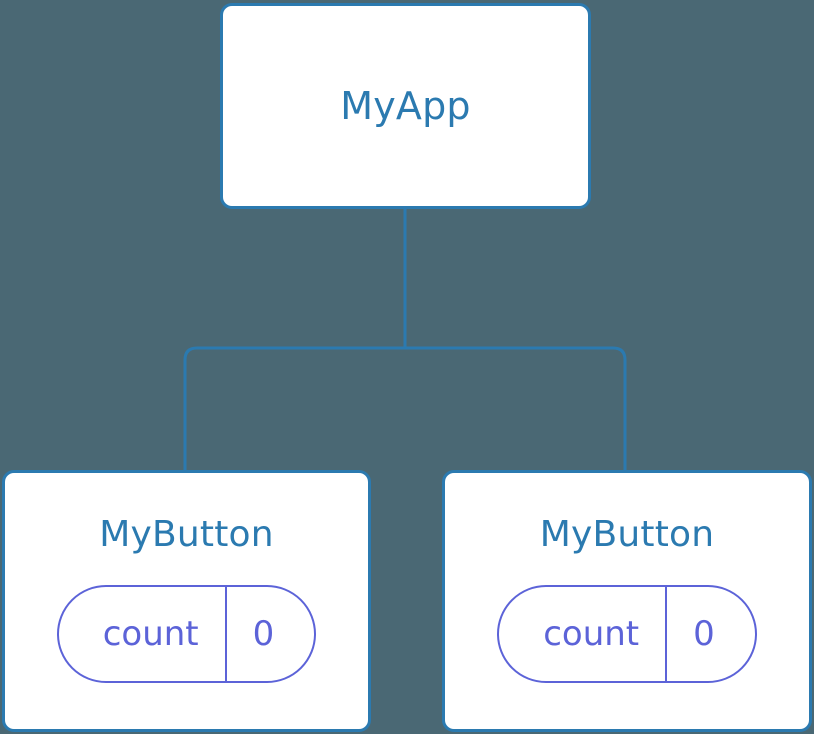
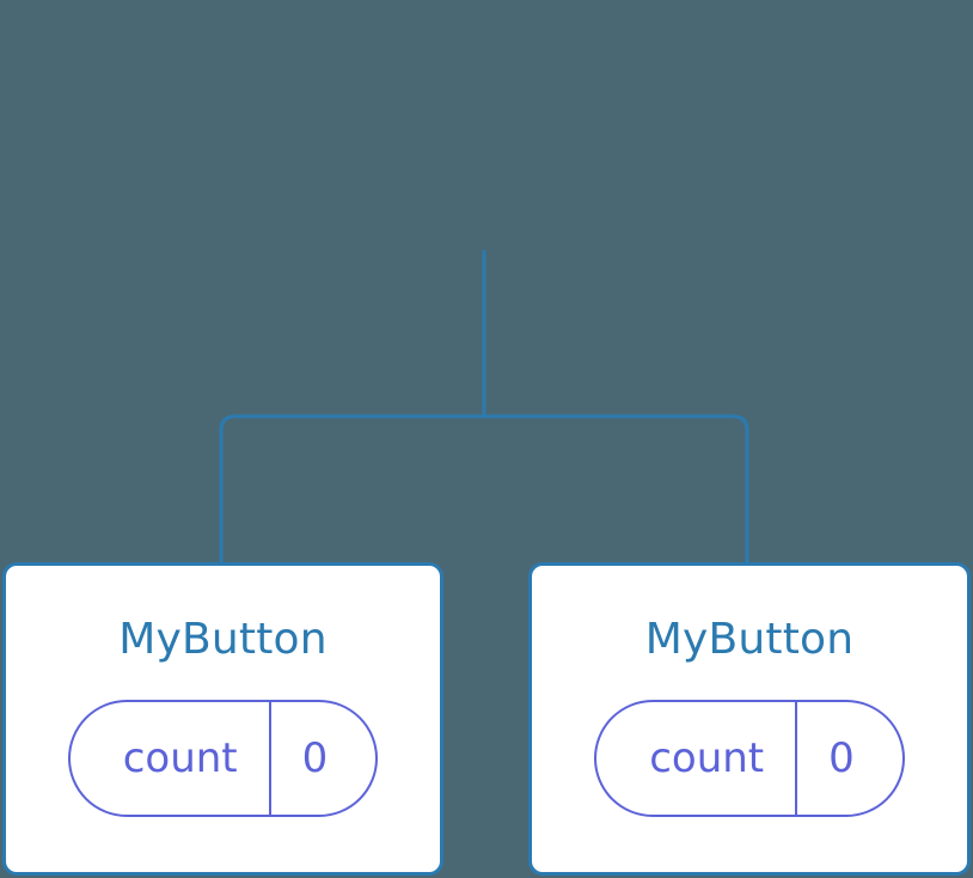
- MyApp
  MyButton
  count
  0
  MyButton
  count
  0
